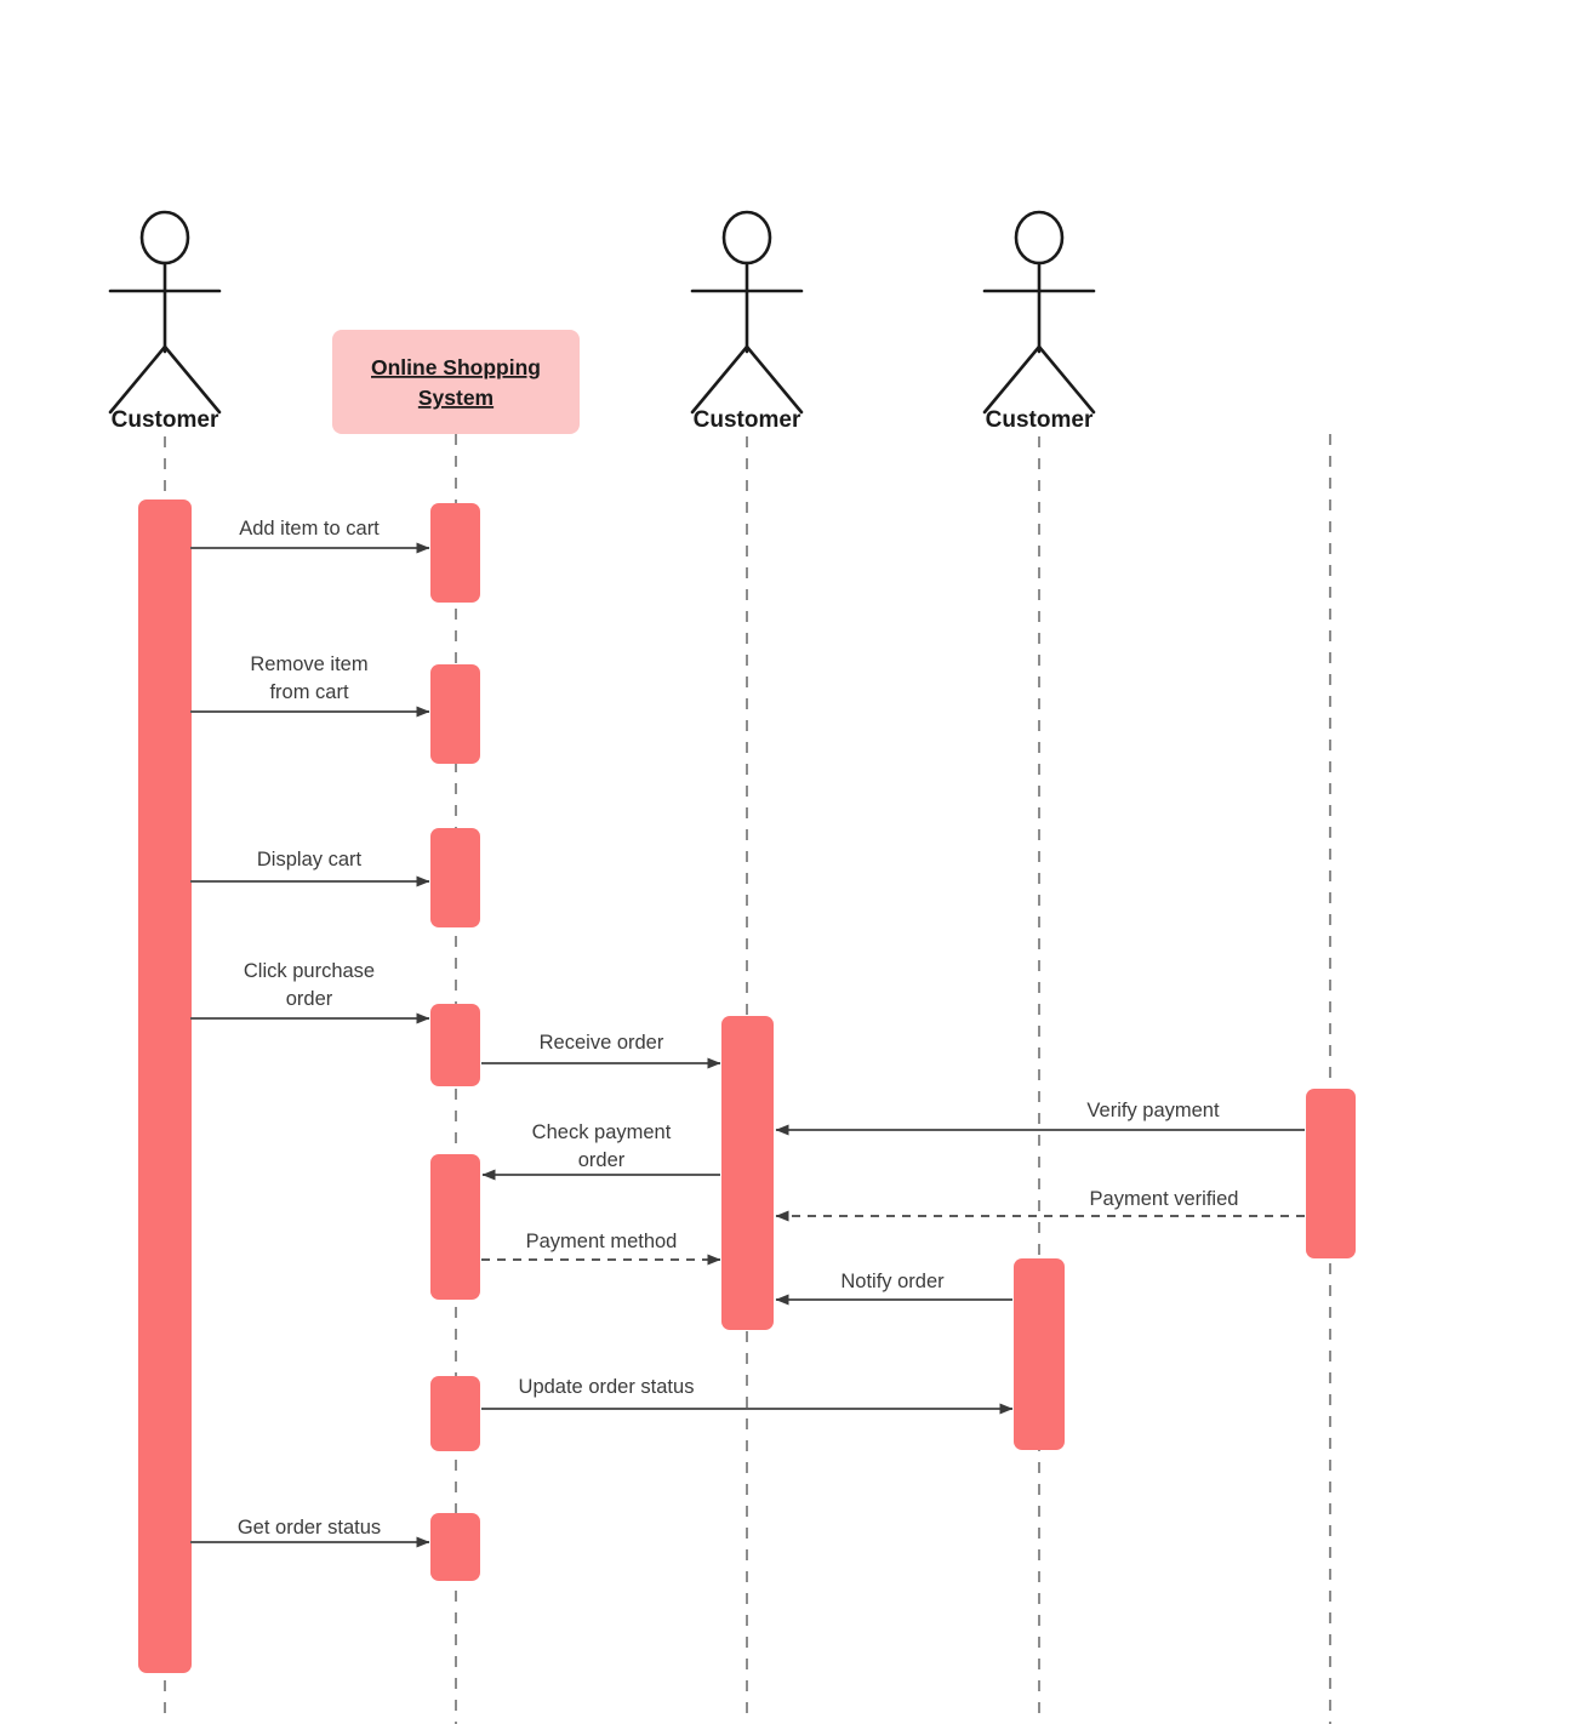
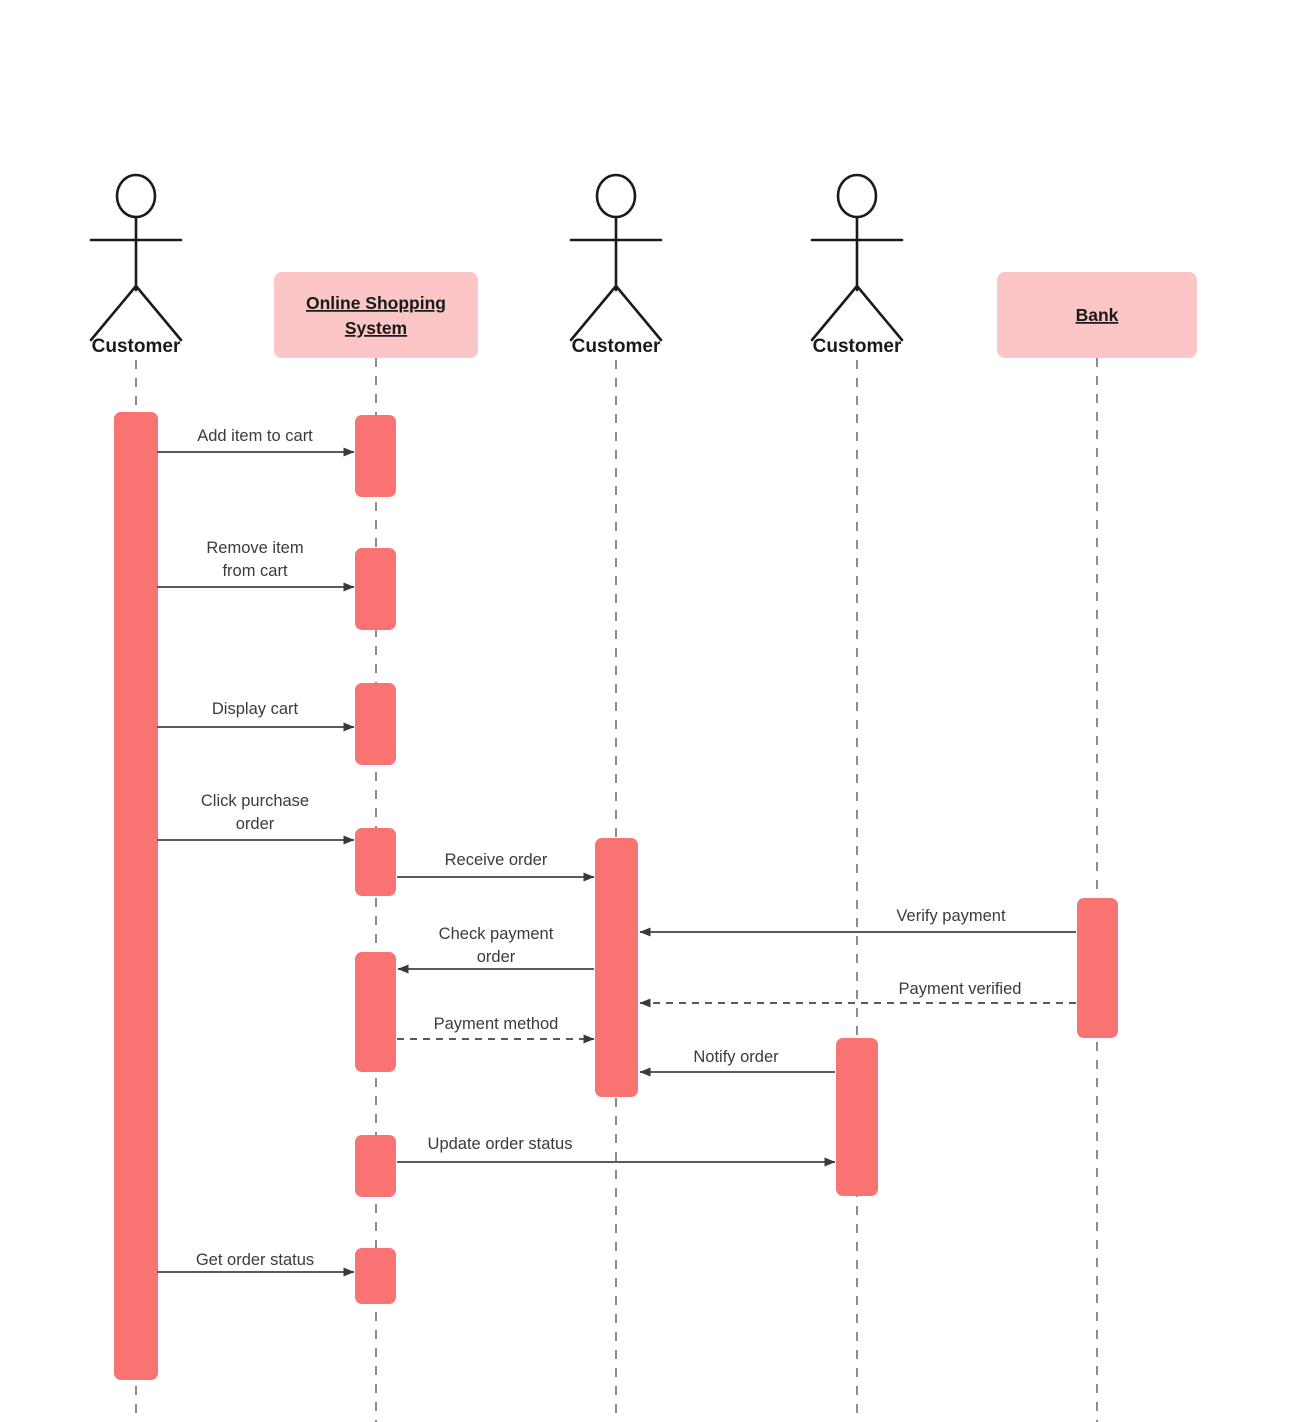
  Customer
  Online Shopping
  System
  Customer
  Customer
+ Bank
  Add item to cart
  Remove item
  from cart
  Display cart
  Click purchase
  order
  Receive order
  Verify payment
  Check payment
  order
  Payment verified
  Payment method
  Notify order
  Update order status
  Get order status
